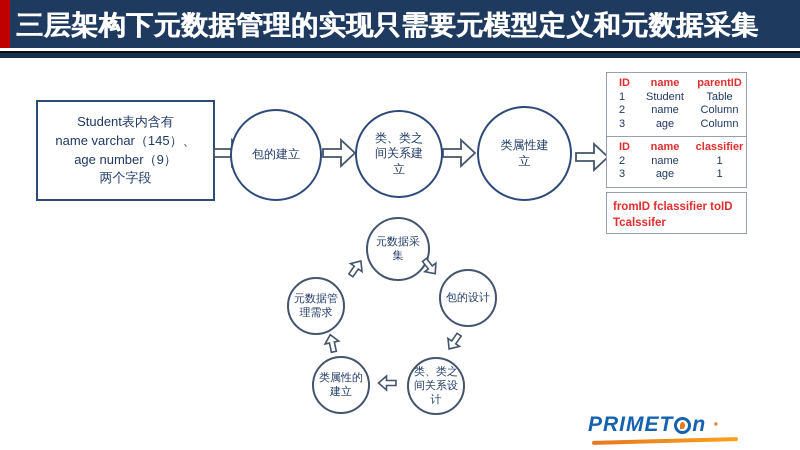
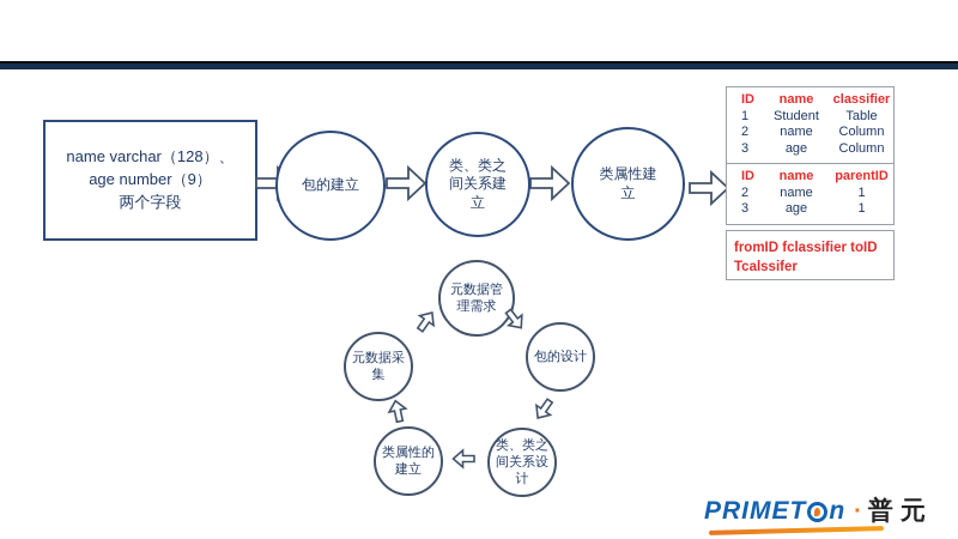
- 三层架构下元数据管理的实现只需要元模型定义和元数据采集
- Student表内含有
- name varchar（145）、
+ name varchar（128）、
  age number（9）
  两个字段
  包的建立
  类、类之间关系建立
  类属性建立
  ID
  name
- parentID
+ classifier
  1
  Student
  Table
  2
  name
  Column
  3
  age
  Column
  ID
  name
- classifier
+ parentID
  2
  name
  1
  3
  age
  1
  fromID fclassifier toID
  Tcalssifer
- 元数据采集
+ 元数据管理需求
  包的设计
  类、类之间关系设计
  类属性的建立
- 元数据管理需求
+ 元数据采集
  PRIMET
  n
  ·
+ 普元
